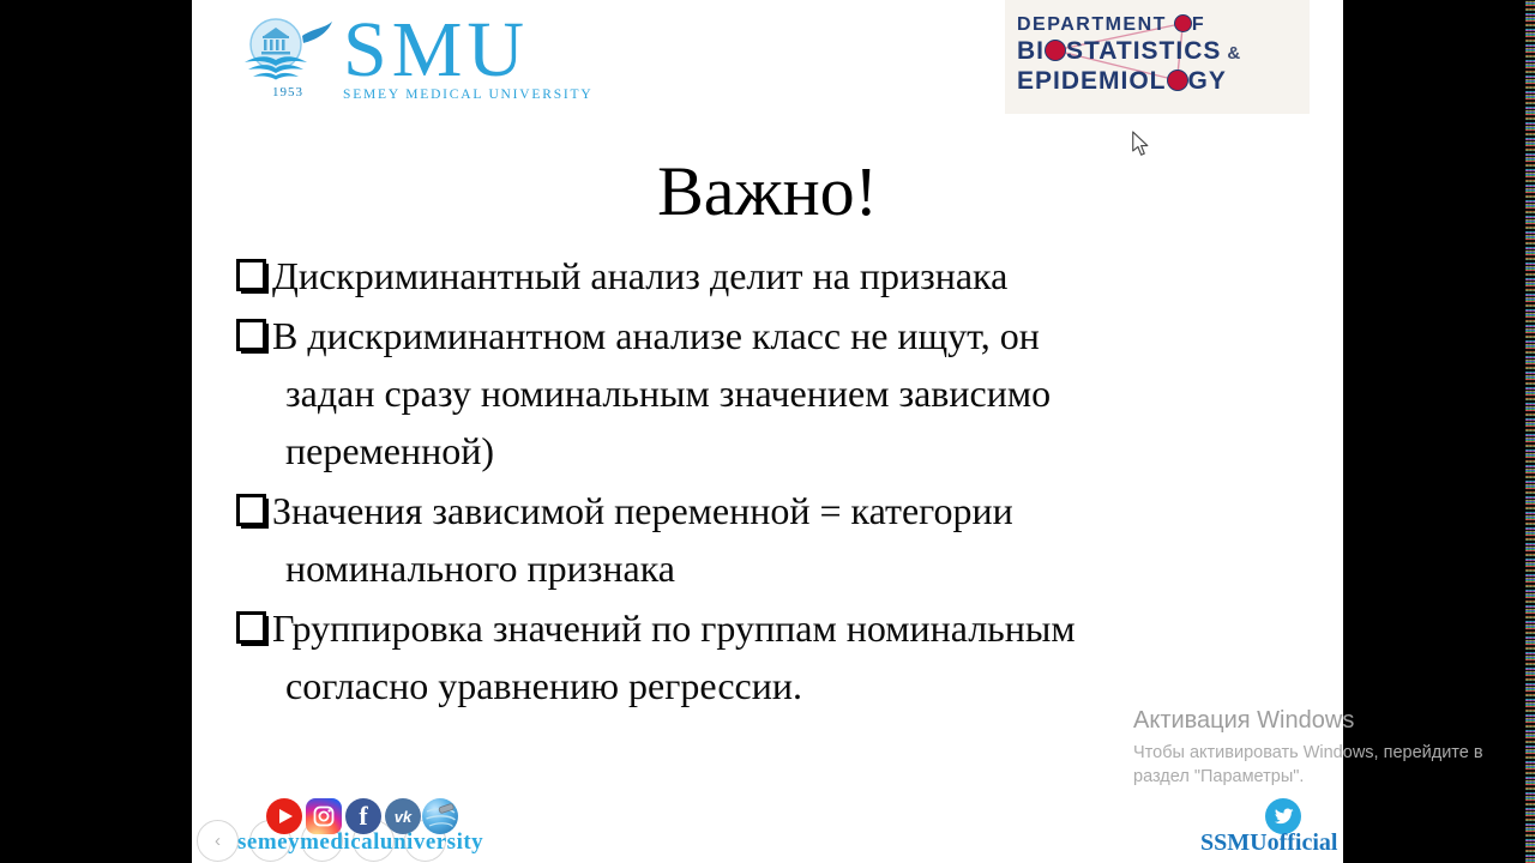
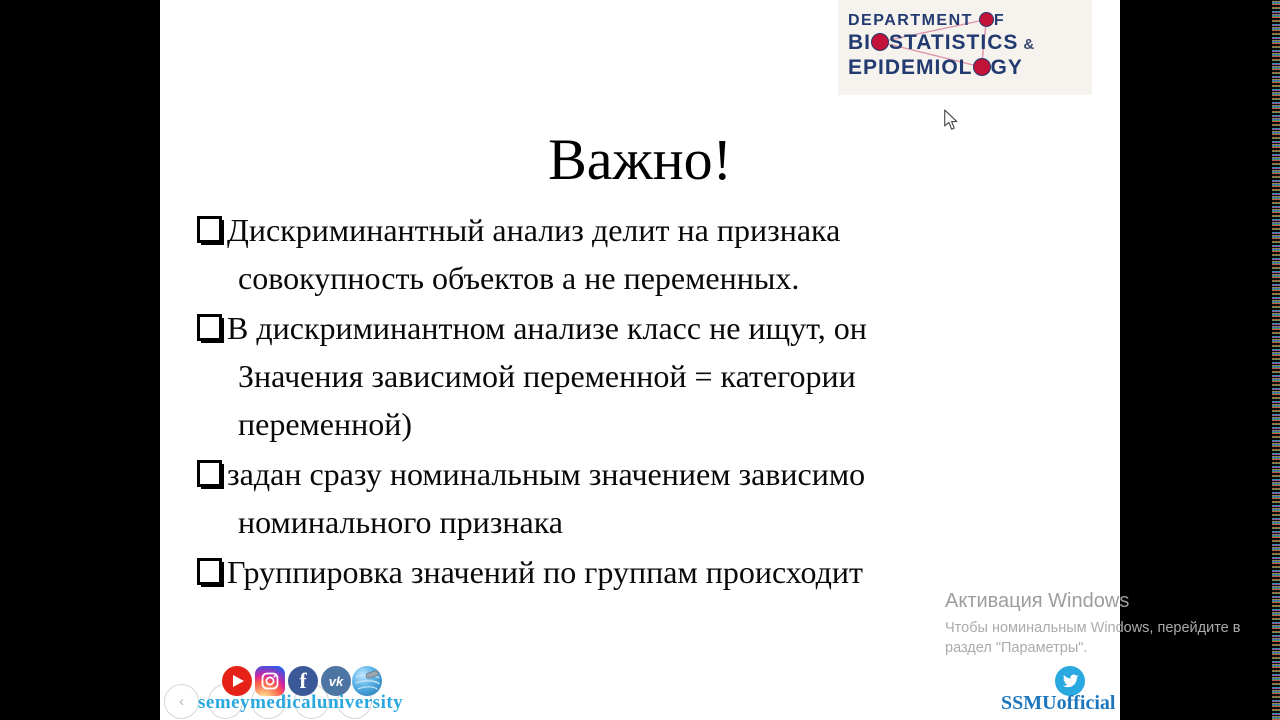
- 1953
- SMU
- SEMEY MEDICAL UNIVERSITY
  DEPARTMENT F
  BI STATISTICS &
  EPIDEMIOL GY
  Важно!
  Дискриминантный анализ делит на признака
+ совокупность объектов а не переменных.
  В дискриминантном анализе класс не ищут, он
- задан сразу номинальным значением зависимо
+ Значения зависимой переменной = категории
  переменной)
- Значения зависимой переменной = категории
+ задан сразу номинальным значением зависимо
  номинального признака
- Группировка значений по группам номинальным
+ Группировка значений по группам происходит
- согласно уравнению регрессии.
  ‹
  f
  vk
  semeymedicaluniversity
  SSMUofficial
  Активация Windows
- Чтобы активировать Windows, перейдите в
+ Чтобы номинальным Windows, перейдите в
  раздел "Параметры".
